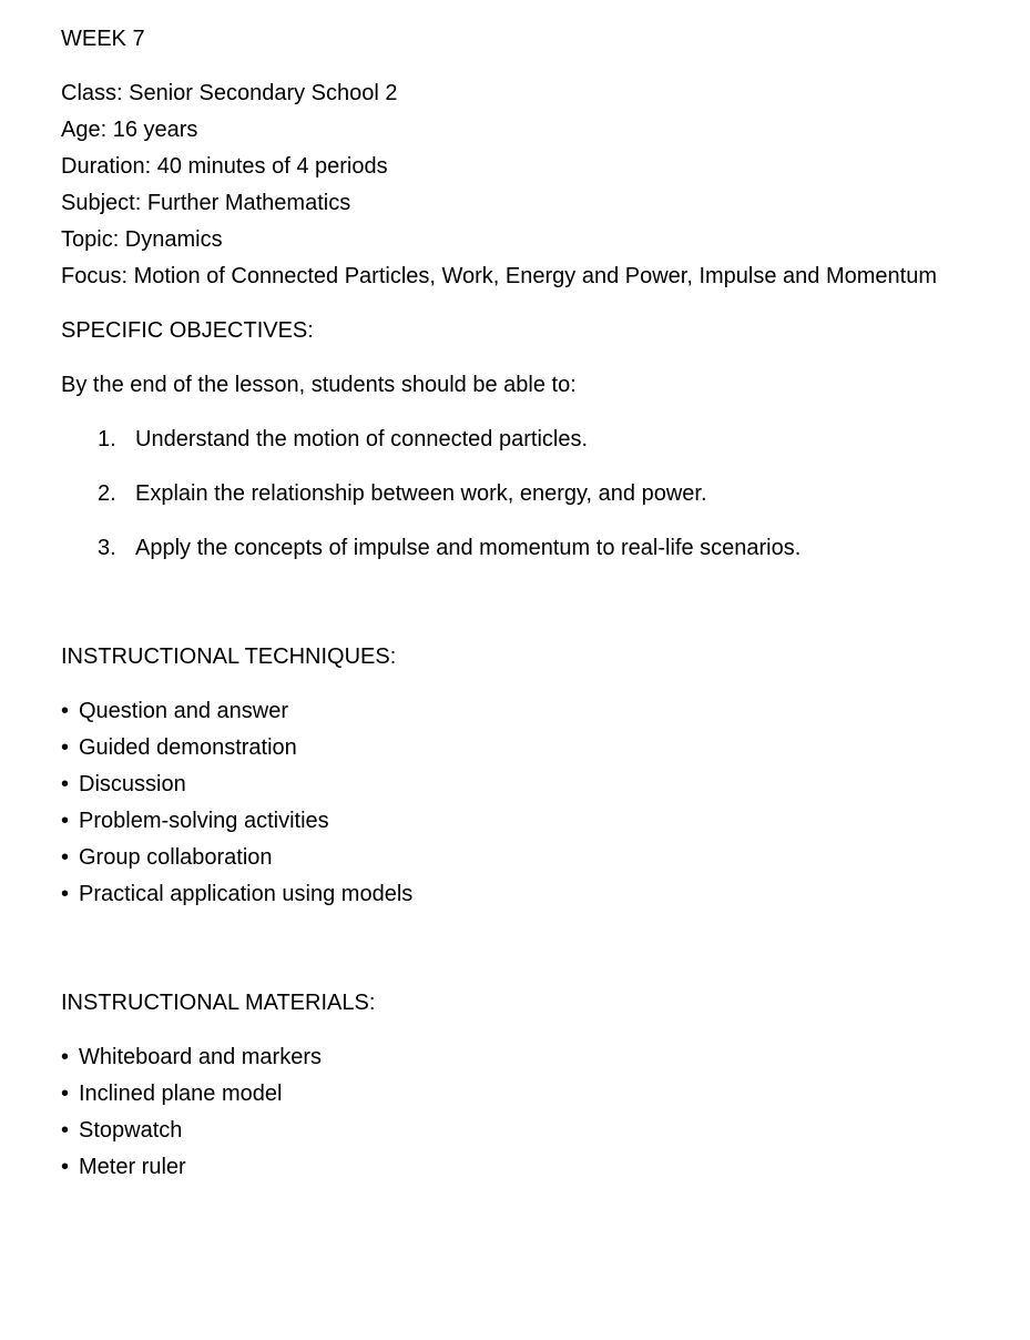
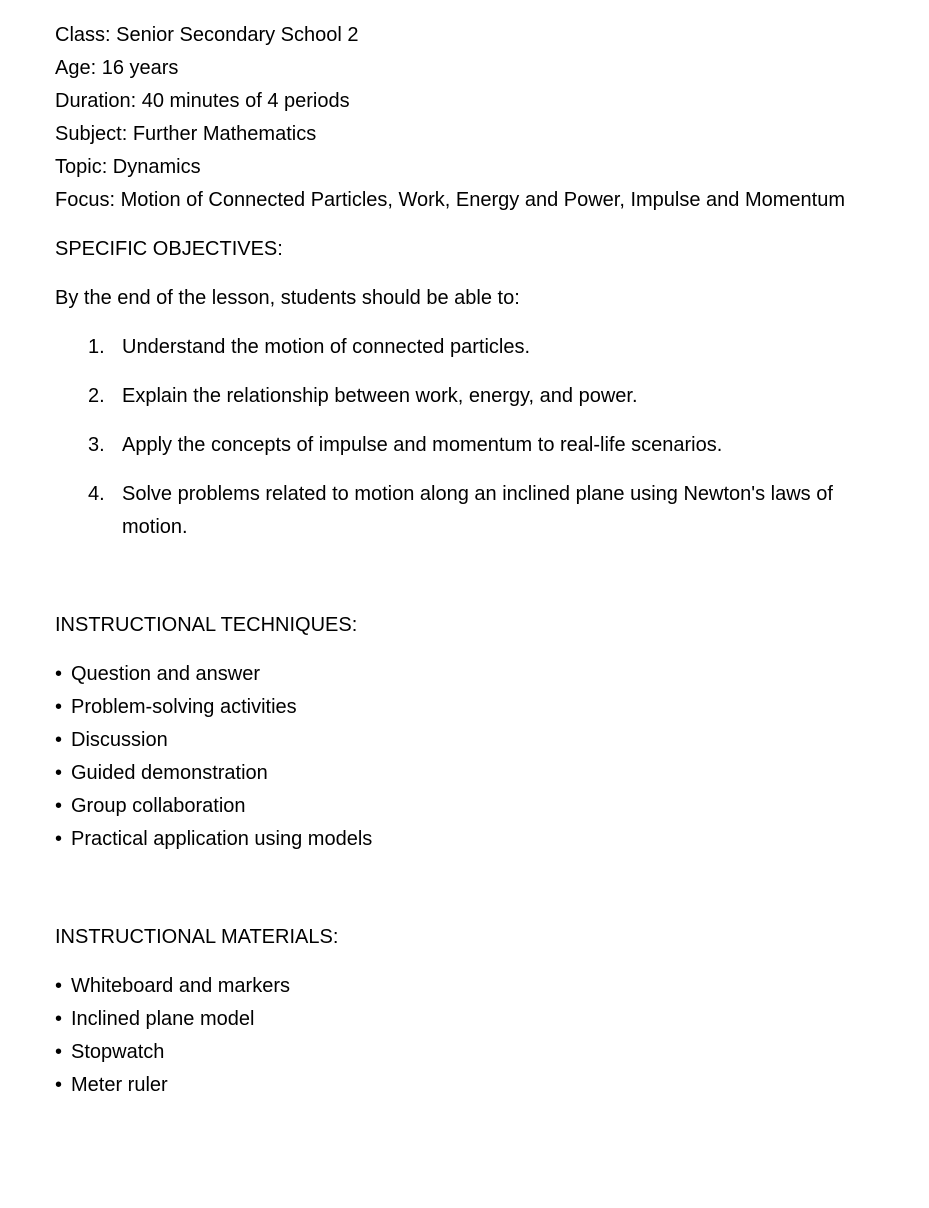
- WEEK 7
  Class: Senior Secondary School 2
  Age: 16 years
  Duration: 40 minutes of 4 periods
  Subject: Further Mathematics
  Topic: Dynamics
  Focus: Motion of Connected Particles, Work, Energy and Power, Impulse and Momentum
  SPECIFIC OBJECTIVES:
  By the end of the lesson, students should be able to:
  1.
  Understand the motion of connected particles.
  2.
  Explain the relationship between work, energy, and power.
  3.
  Apply the concepts of impulse and momentum to real-life scenarios.
+ 4.
+ Solve problems related to motion along an inclined plane using Newton's laws of motion.
  INSTRUCTIONAL TECHNIQUES:
  •
  Question and answer
  •
- Guided demonstration
+ Problem-solving activities
  •
  Discussion
  •
- Problem-solving activities
+ Guided demonstration
  •
  Group collaboration
  •
  Practical application using models
  INSTRUCTIONAL MATERIALS:
  •
  Whiteboard and markers
  •
  Inclined plane model
  •
  Stopwatch
  •
  Meter ruler
